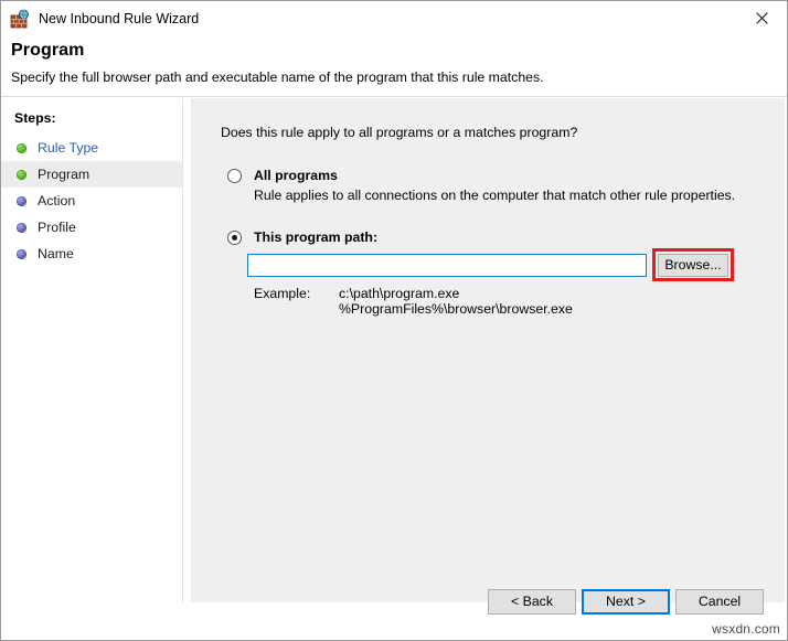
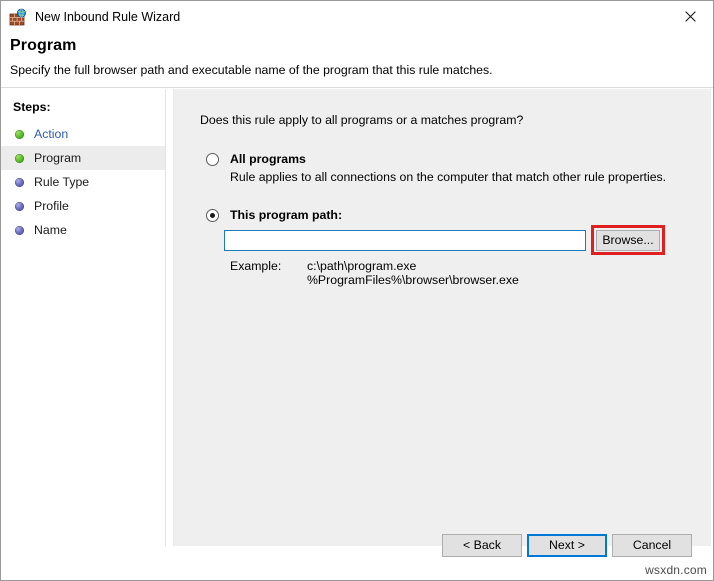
  New Inbound Rule Wizard
  Program
  Specify the full browser path and executable name of the program that this rule matches.
  Steps:
- Rule Type
+ Action
  Program
- Action
+ Rule Type
  Profile
  Name
  Does this rule apply to all programs or a matches program?
  All programs
  Rule applies to all connections on the computer that match other rule properties.
  This program path:
  Browse...
  Example:
  c:\path\program.exe
  %ProgramFiles%\browser\browser.exe
  < Back
  Next >
  Cancel
  wsxdn.com
